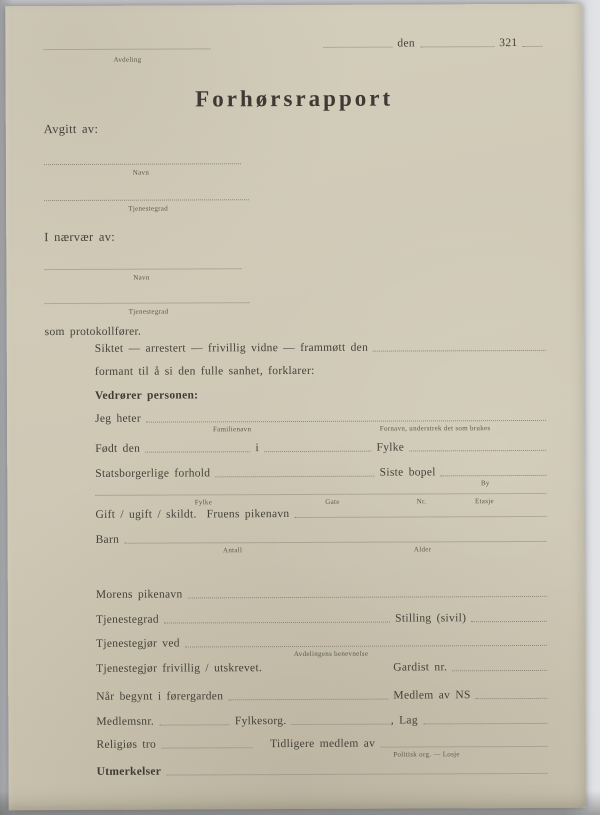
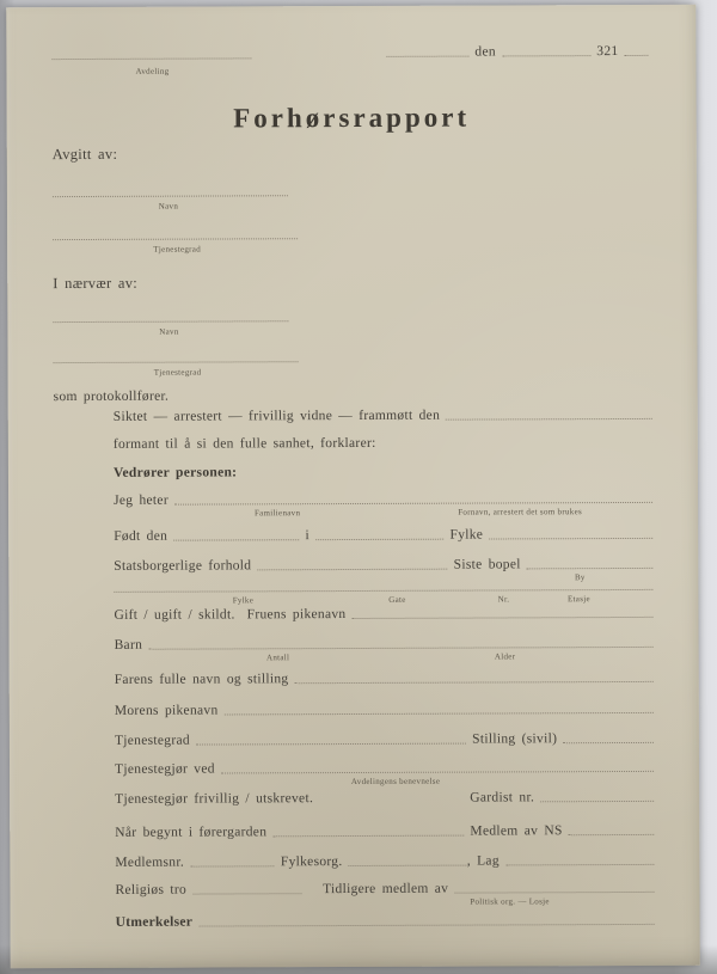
  Avdeling
  den
  321
  Forhørsrapport
  Avgitt av:
  Navn
  Tjenestegrad
  I nærvær av:
  Navn
  Tjenestegrad
  som protokollfører.
  Siktet — arrestert — frivillig vidne — frammøtt den
  formant til å si den fulle sanhet, forklarer:
  Vedrører personen:
  Jeg heter
  Familienavn
- Fornavn, understrek det som brukes
+ Fornavn, arrestert det som brukes
  Født den
  i
  Fylke
  Statsborgerlige forhold
  Siste bopel
  By
  Fylke
  Gate
  Nr.
  Etasje
  Gift / ugift / skildt.
  Fruens pikenavn
  Barn
  Antall
  Alder
+ Farens fulle navn og stilling
  Morens pikenavn
  Tjenestegrad
  Stilling (sivil)
  Tjenestegjør ved
  Avdelingens benevnelse
  Tjenestegjør frivillig / utskrevet.
  Gardist nr.
  Når begynt i førergarden
  Medlem av NS
  Medlemsnr.
  Fylkesorg.
  , Lag
  Religiøs tro
  Tidligere medlem av
  Politisk org. — Losje
  Utmerkelser
